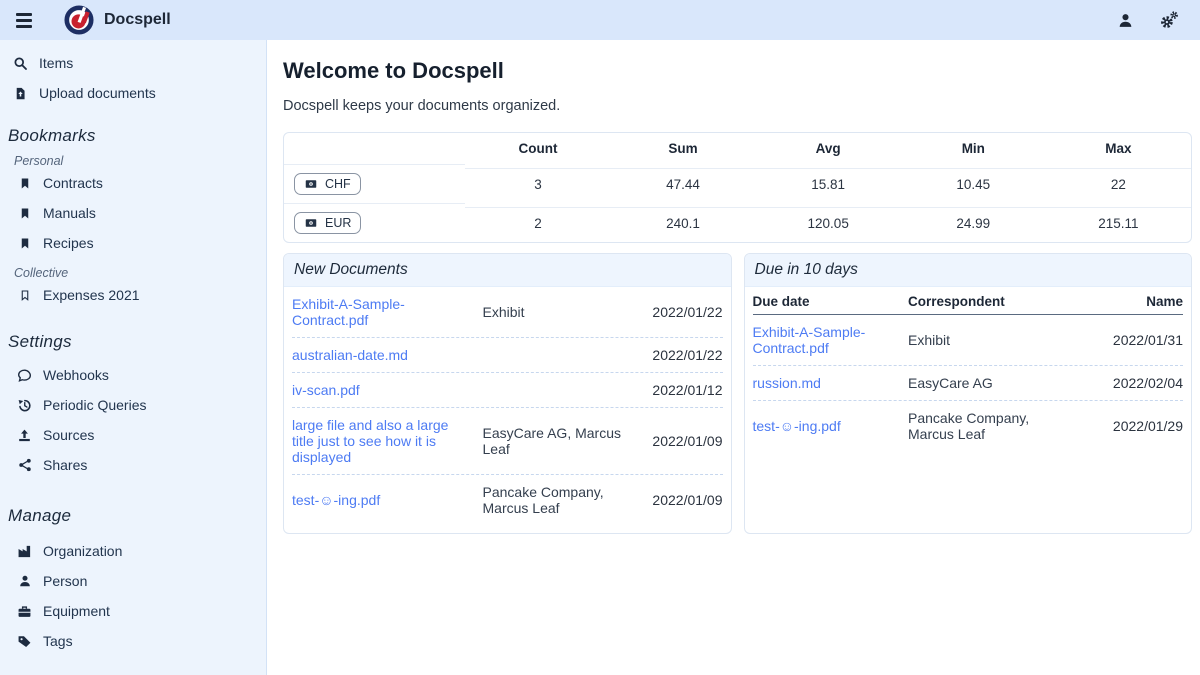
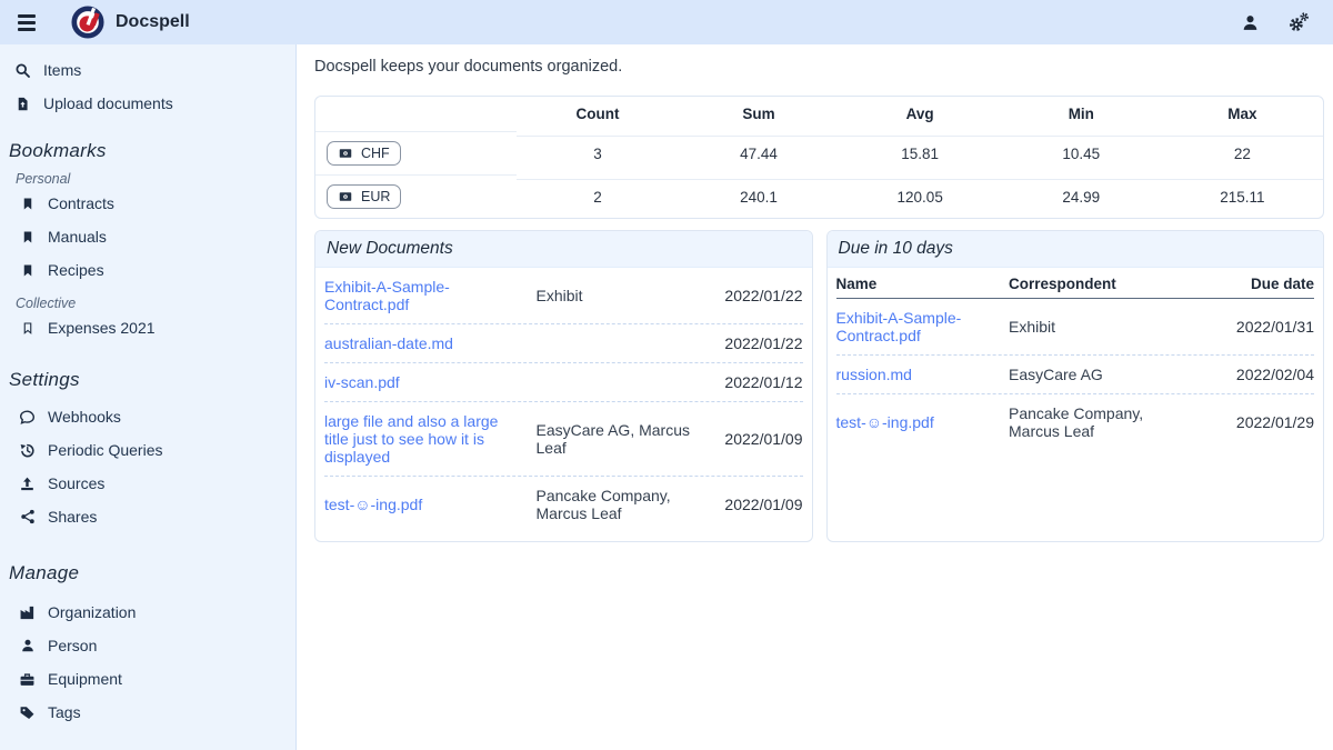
  Docspell
  Items
  Upload documents
  Bookmarks
  Personal
  Contracts
  Manuals
  Recipes
  Collective
  Expenses 2021
  Settings
  Webhooks
  Periodic Queries
  Sources
  Shares
  Manage
  Organization
  Person
  Equipment
  Tags
- Welcome to Docspell
  Docspell keeps your documents organized.
  Count
  Sum
  Avg
  Min
  Max
  CHF
  3
  47.44
  15.81
  10.45
  22
  EUR
  2
  240.1
  120.05
  24.99
  215.11
  New Documents
  Exhibit-A-Sample-Contract.pdf
  Exhibit
  2022/01/22
  australian-date.md
  2022/01/22
  iv-scan.pdf
  2022/01/12
  large file and also a large title just to see how it is displayed
  EasyCare AG, Marcus Leaf
  2022/01/09
  test-☺-ing.pdf
  Pancake Company, Marcus Leaf
  2022/01/09
  Due in 10 days
- Due date
+ Name
  Correspondent
- Name
+ Due date
  Exhibit-A-Sample-Contract.pdf
  Exhibit
  2022/01/31
  russion.md
  EasyCare AG
  2022/02/04
  test-☺-ing.pdf
  Pancake Company, Marcus Leaf
  2022/01/29
